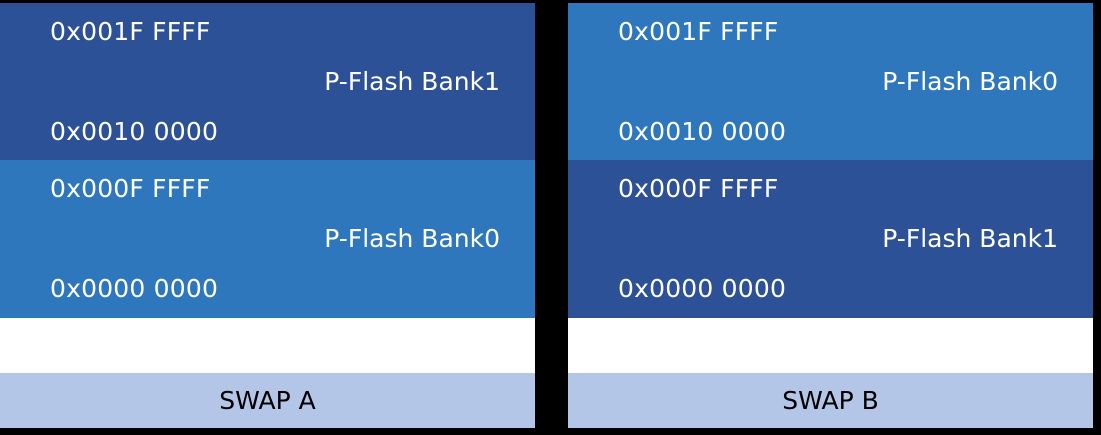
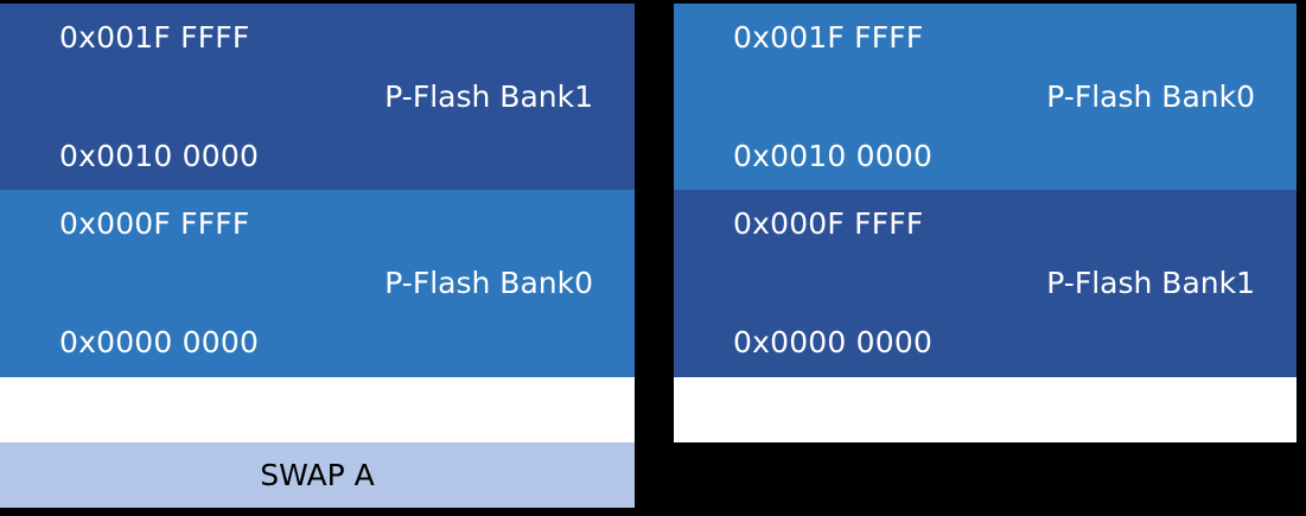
  0x001F FFFF
  P-Flash Bank1
  0x0010 0000
  0x000F FFFF
  P-Flash Bank0
  0x0000 0000
  SWAP A
  0x001F FFFF
  P-Flash Bank0
  0x0010 0000
  0x000F FFFF
  P-Flash Bank1
  0x0000 0000
- SWAP B
